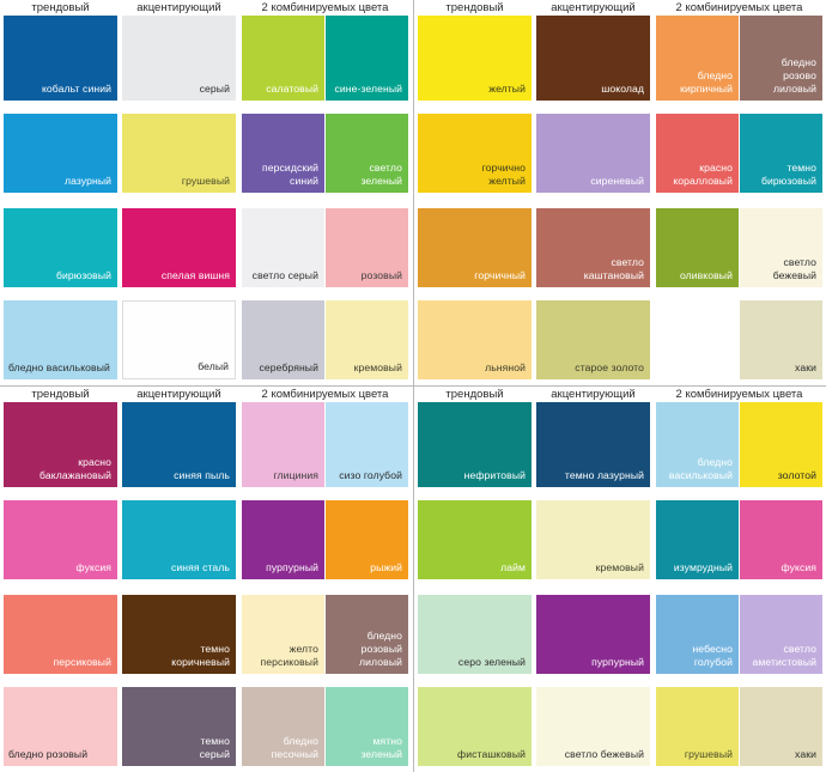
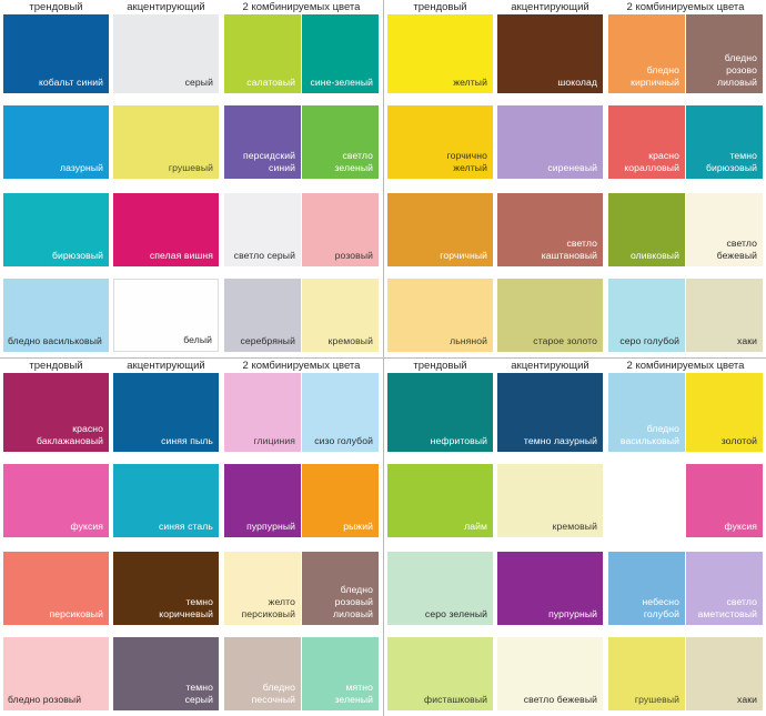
  трендовый
  акцентирующий
  2 комбинируемых цвета
  кобальт синий
  серый
  салатовый
  сине-зеленый
  лазурный
  грушевый
  персидский
  синий
  светло
  зеленый
  бирюзовый
  спелая вишня
  светло серый
  розовый
  бледно васильковый
  белый
  серебряный
  кремовый
  трендовый
  акцентирующий
  2 комбинируемых цвета
  желтый
  шоколад
  бледно
  кирпичный
  бледно
  розово
  лиловый
  горчично
  желтый
  сиреневый
  красно
  коралловый
  темно
  бирюзовый
  горчичный
  светло
  каштановый
  оливковый
  светло
  бежевый
  льняной
  старое золото
+ серо голубой
  хаки
  трендовый
  акцентирующий
  2 комбинируемых цвета
  красно
  баклажановый
  синяя пыль
  глициния
  сизо голубой
  фуксия
  синяя сталь
  пурпурный
  рыжий
  персиковый
  темно
  коричневый
  желто
  персиковый
  бледно
  розовый
  лиловый
  бледно розовый
  темно
  серый
  бледно
  песочный
  мятно
  зеленый
  трендовый
  акцентирующий
  2 комбинируемых цвета
  нефритовый
  темно лазурный
  бледно
  васильковый
  золотой
  лайм
  кремовый
- изумрудный
  фуксия
  серо зеленый
  пурпурный
  небесно
  голубой
  светло
  аметистовый
  фисташковый
  светло бежевый
  грушевый
  хаки
